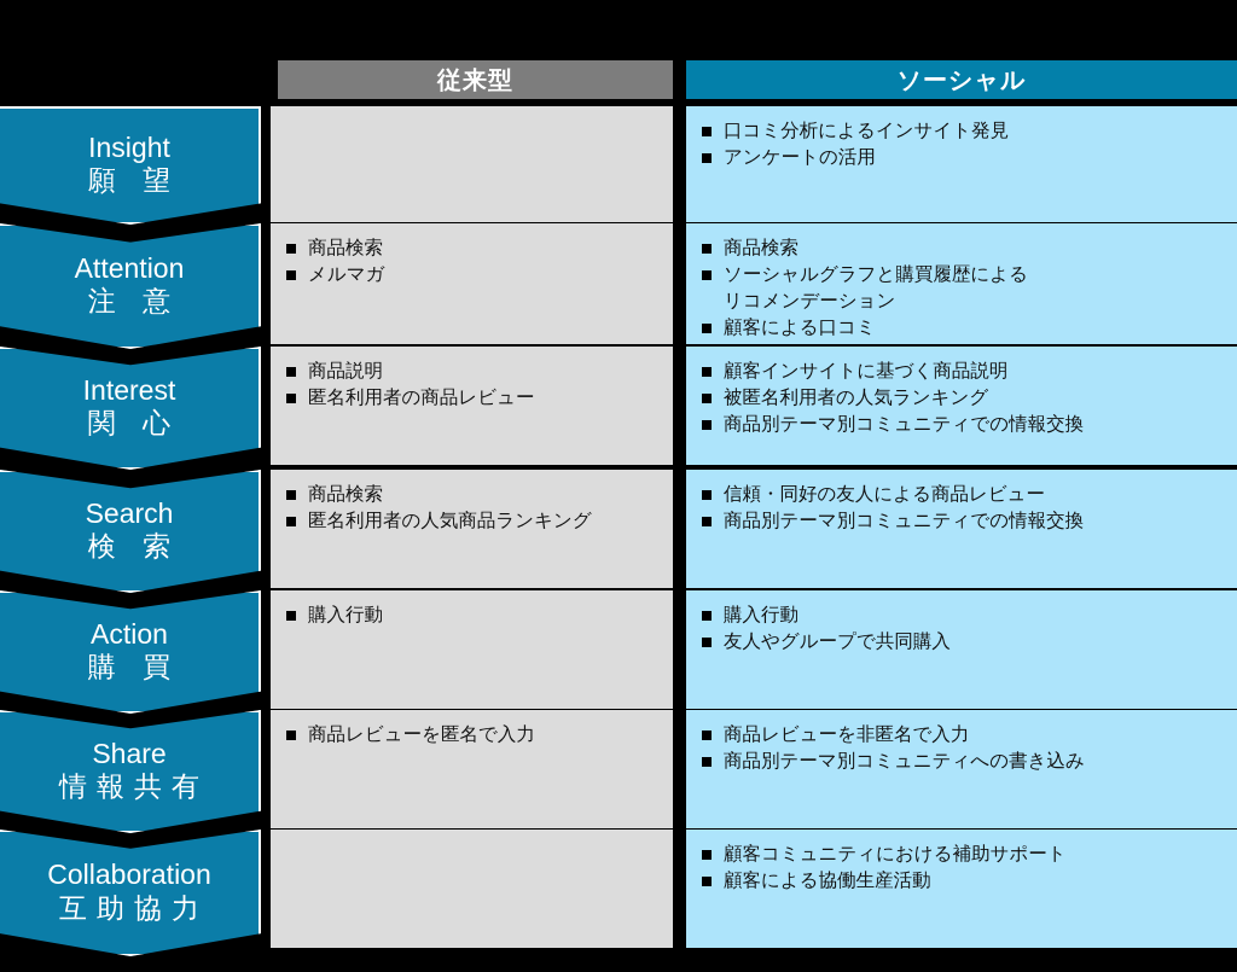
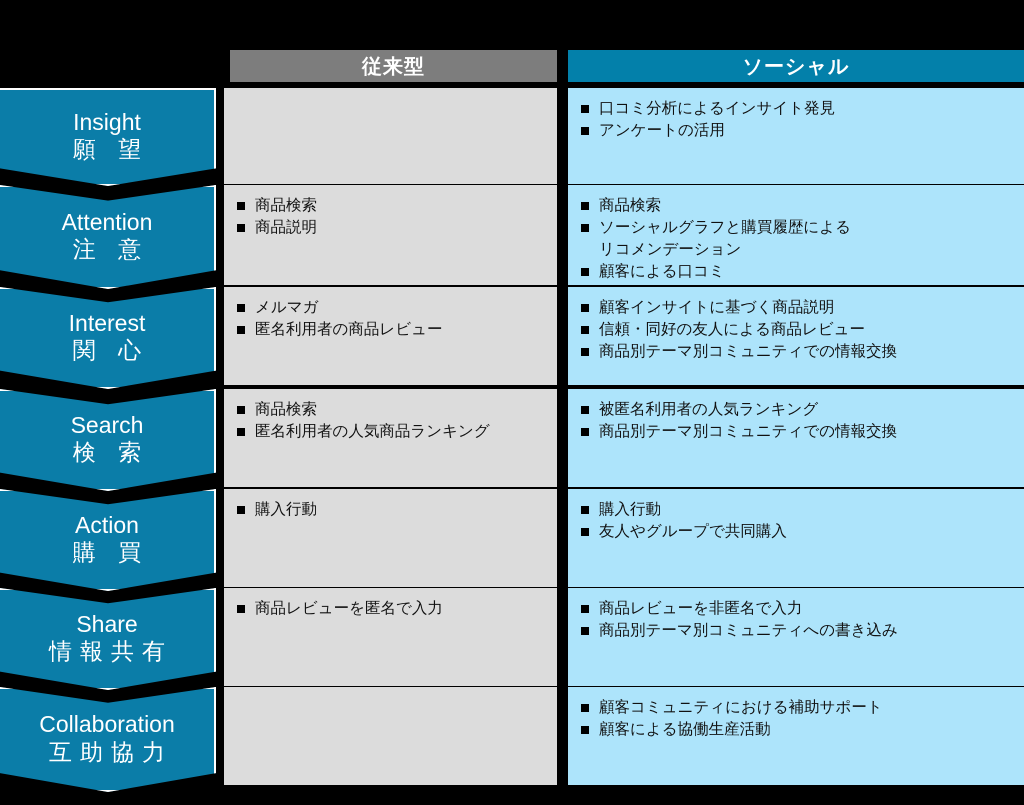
  従来型
  ソーシャル
  Insight
  願 望
  口コミ分析によるインサイト発見
  アンケートの活用
  Attention
  注 意
  商品検索
- メルマガ
+ 商品説明
  商品検索
  ソーシャルグラフと購買履歴による
  リコメンデーション
  顧客による口コミ
  Interest
  関 心
- 商品説明
+ メルマガ
  匿名利用者の商品レビュー
  顧客インサイトに基づく商品説明
- 被匿名利用者の人気ランキング
+ 信頼・同好の友人による商品レビュー
  商品別テーマ別コミュニティでの情報交換
  Search
  検 索
  商品検索
  匿名利用者の人気商品ランキング
- 信頼・同好の友人による商品レビュー
+ 被匿名利用者の人気ランキング
  商品別テーマ別コミュニティでの情報交換
  Action
  購 買
  購入行動
  購入行動
  友人やグループで共同購入
  Share
  情報共有
  商品レビューを匿名で入力
  商品レビューを非匿名で入力
  商品別テーマ別コミュニティへの書き込み
  Collaboration
  互助協力
  顧客コミュニティにおける補助サポート
  顧客による協働生産活動
